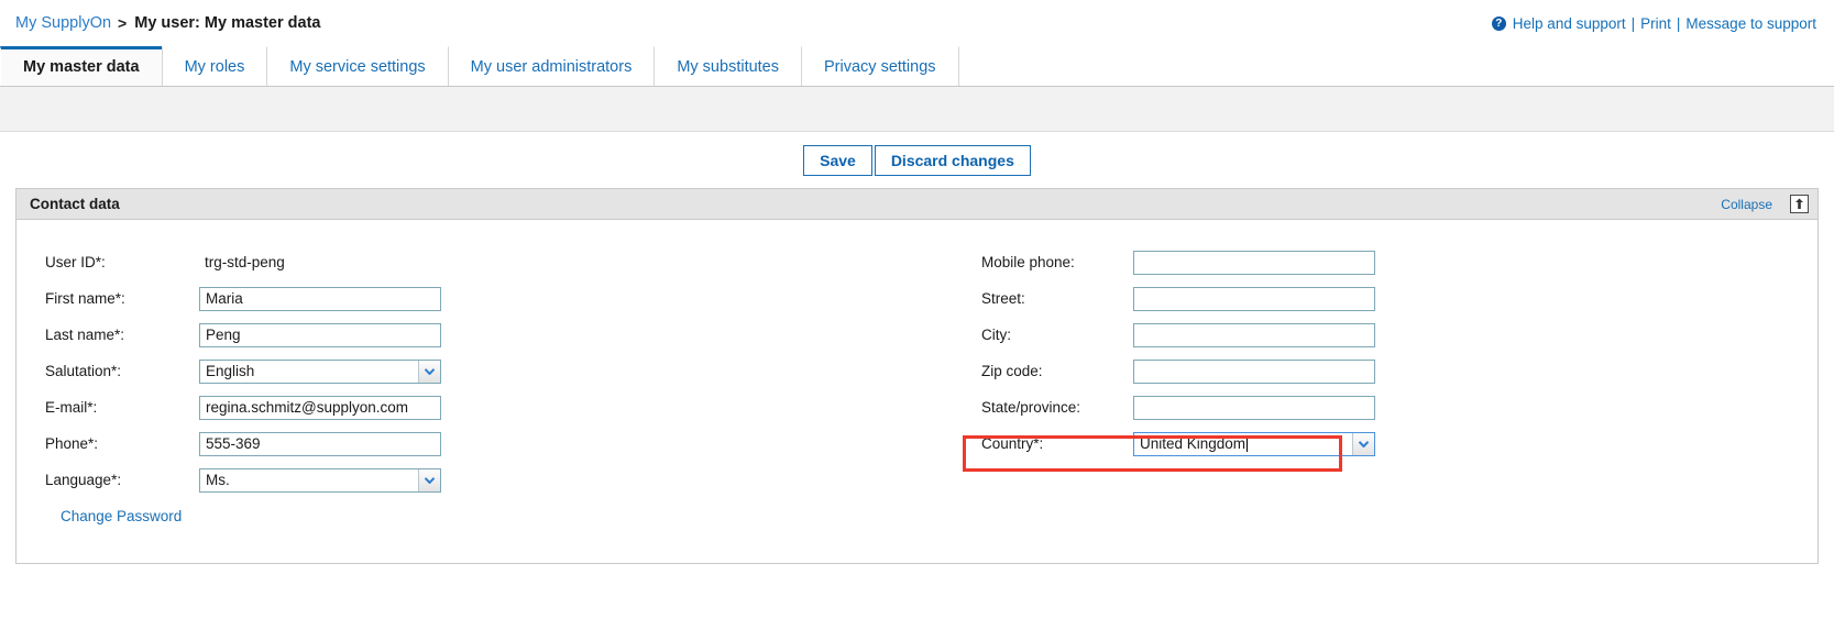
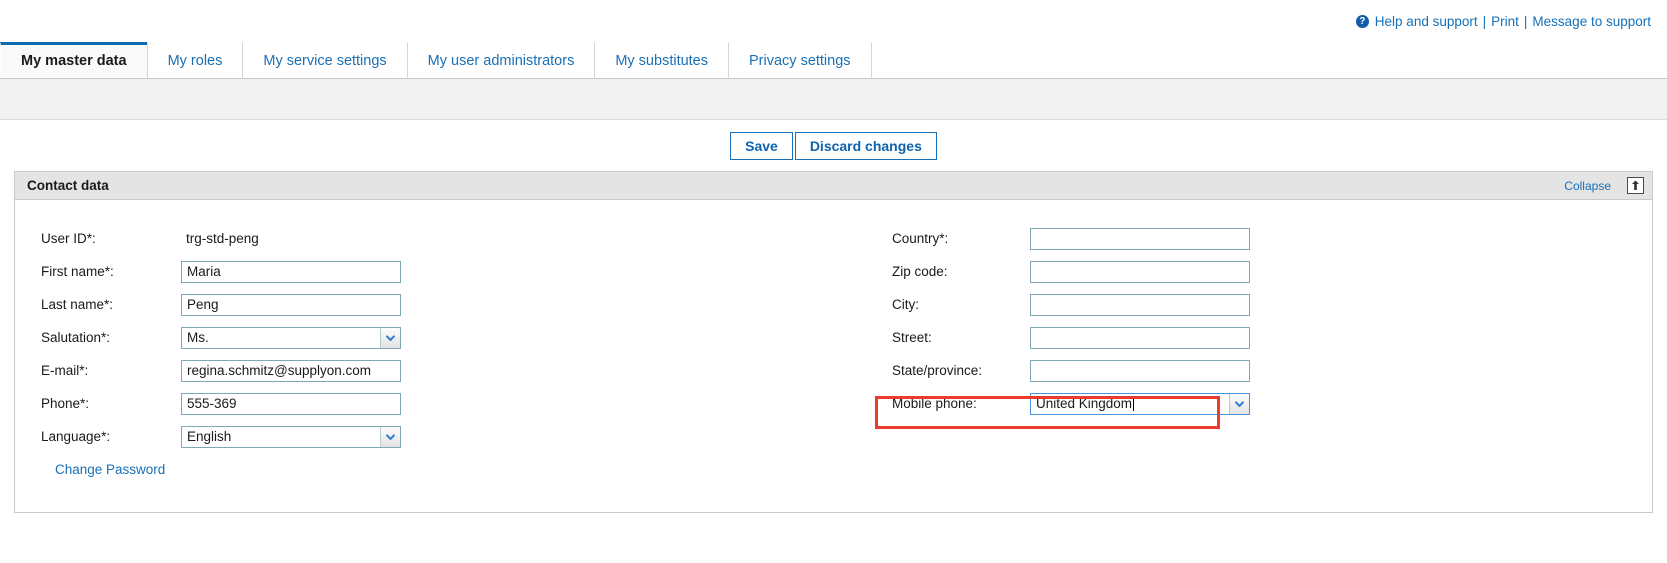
- My SupplyOn
- >
- My user: My master data
  ?
  Help and support
  |
  Print
  |
  Message to support
  My master data
  My roles
  My service settings
  My user administrators
  My substitutes
  Privacy settings
  Save
  Discard changes
  Contact data
  Collapse
  User ID*:
  trg-std-peng
  First name*:
  Maria
  Last name*:
  Peng
  Salutation*:
- English
+ Ms.
  E-mail*:
  regina.schmitz@supplyon.com
  Phone*:
  555-369
  Language*:
- Ms.
+ English
  Change Password
- Mobile phone:
+ Country*:
- Street:
+ Zip code:
  City:
- Zip code:
+ Street:
  State/province:
- Country*:
+ Mobile phone:
  United Kingdom
